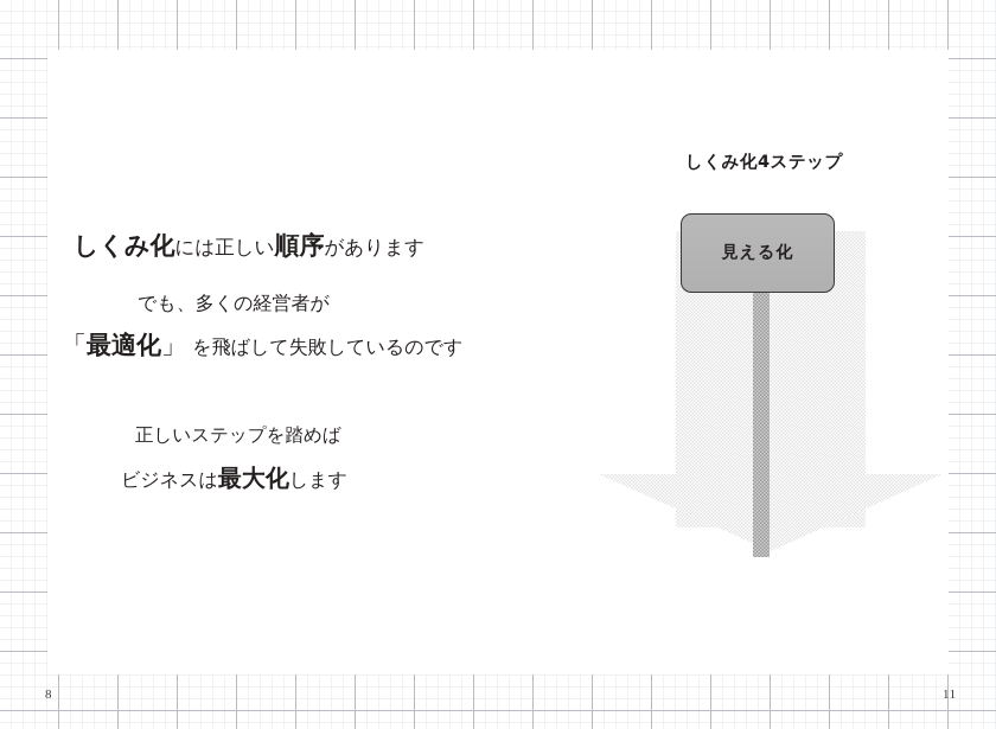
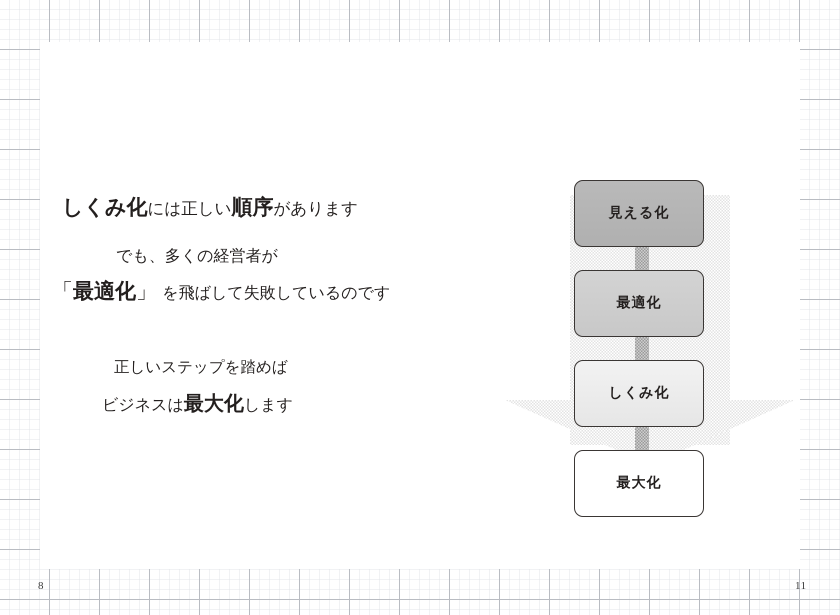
  8
  11
  しくみ化には正しい順序があります
  でも、多くの経営者が
  「最適化」 を飛ばして失敗しているのです
  正しいステップを踏めば
  ビジネスは最大化します
- しくみ化4ステップ
  見える化
+ 最適化
+ しくみ化
+ 最大化
